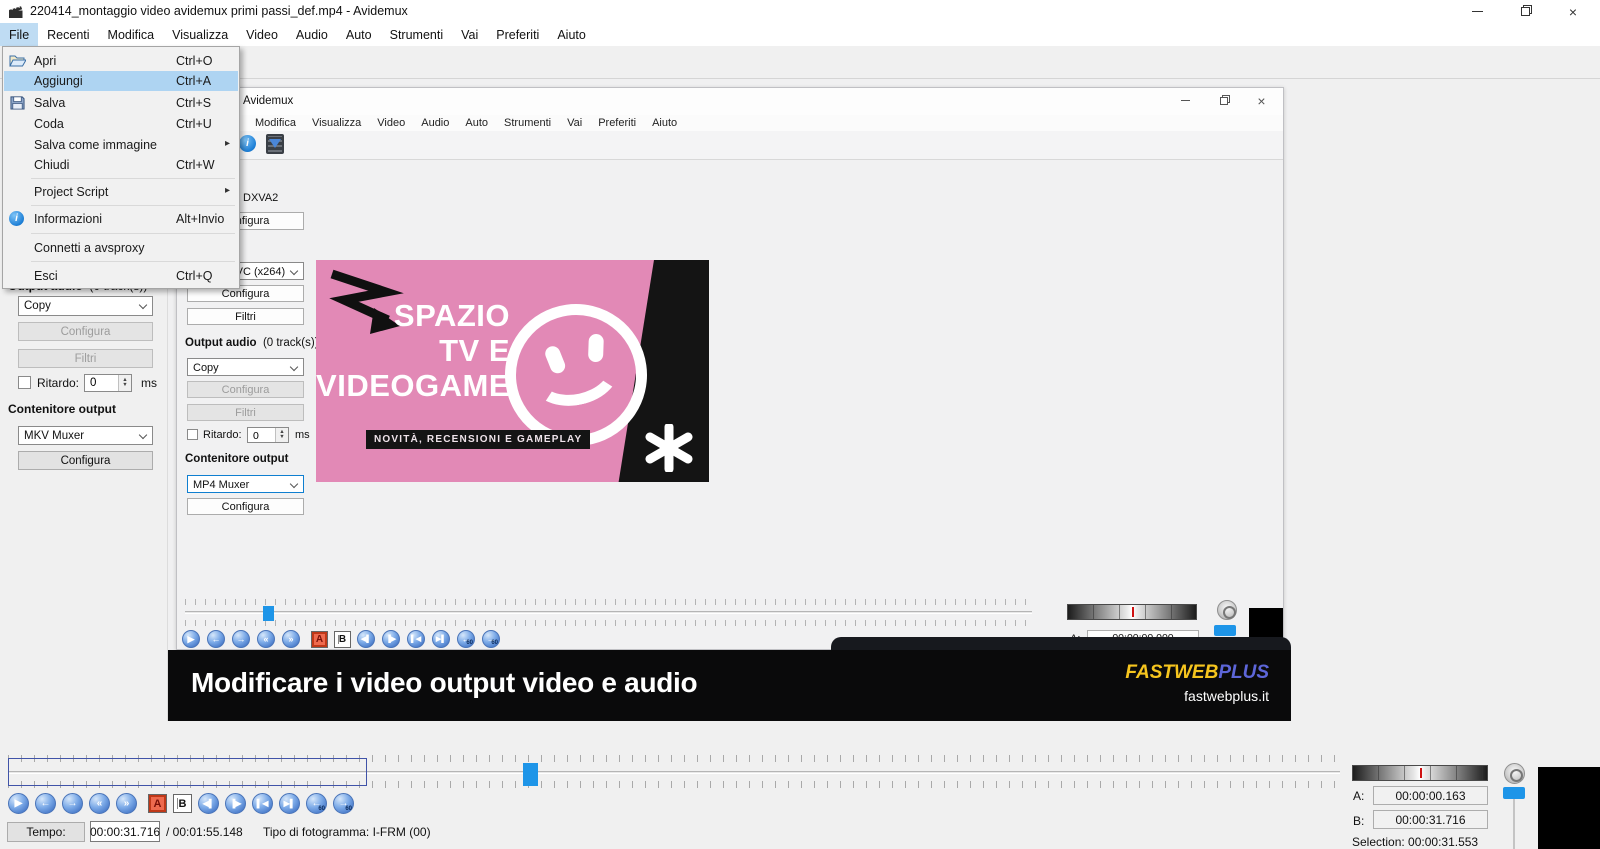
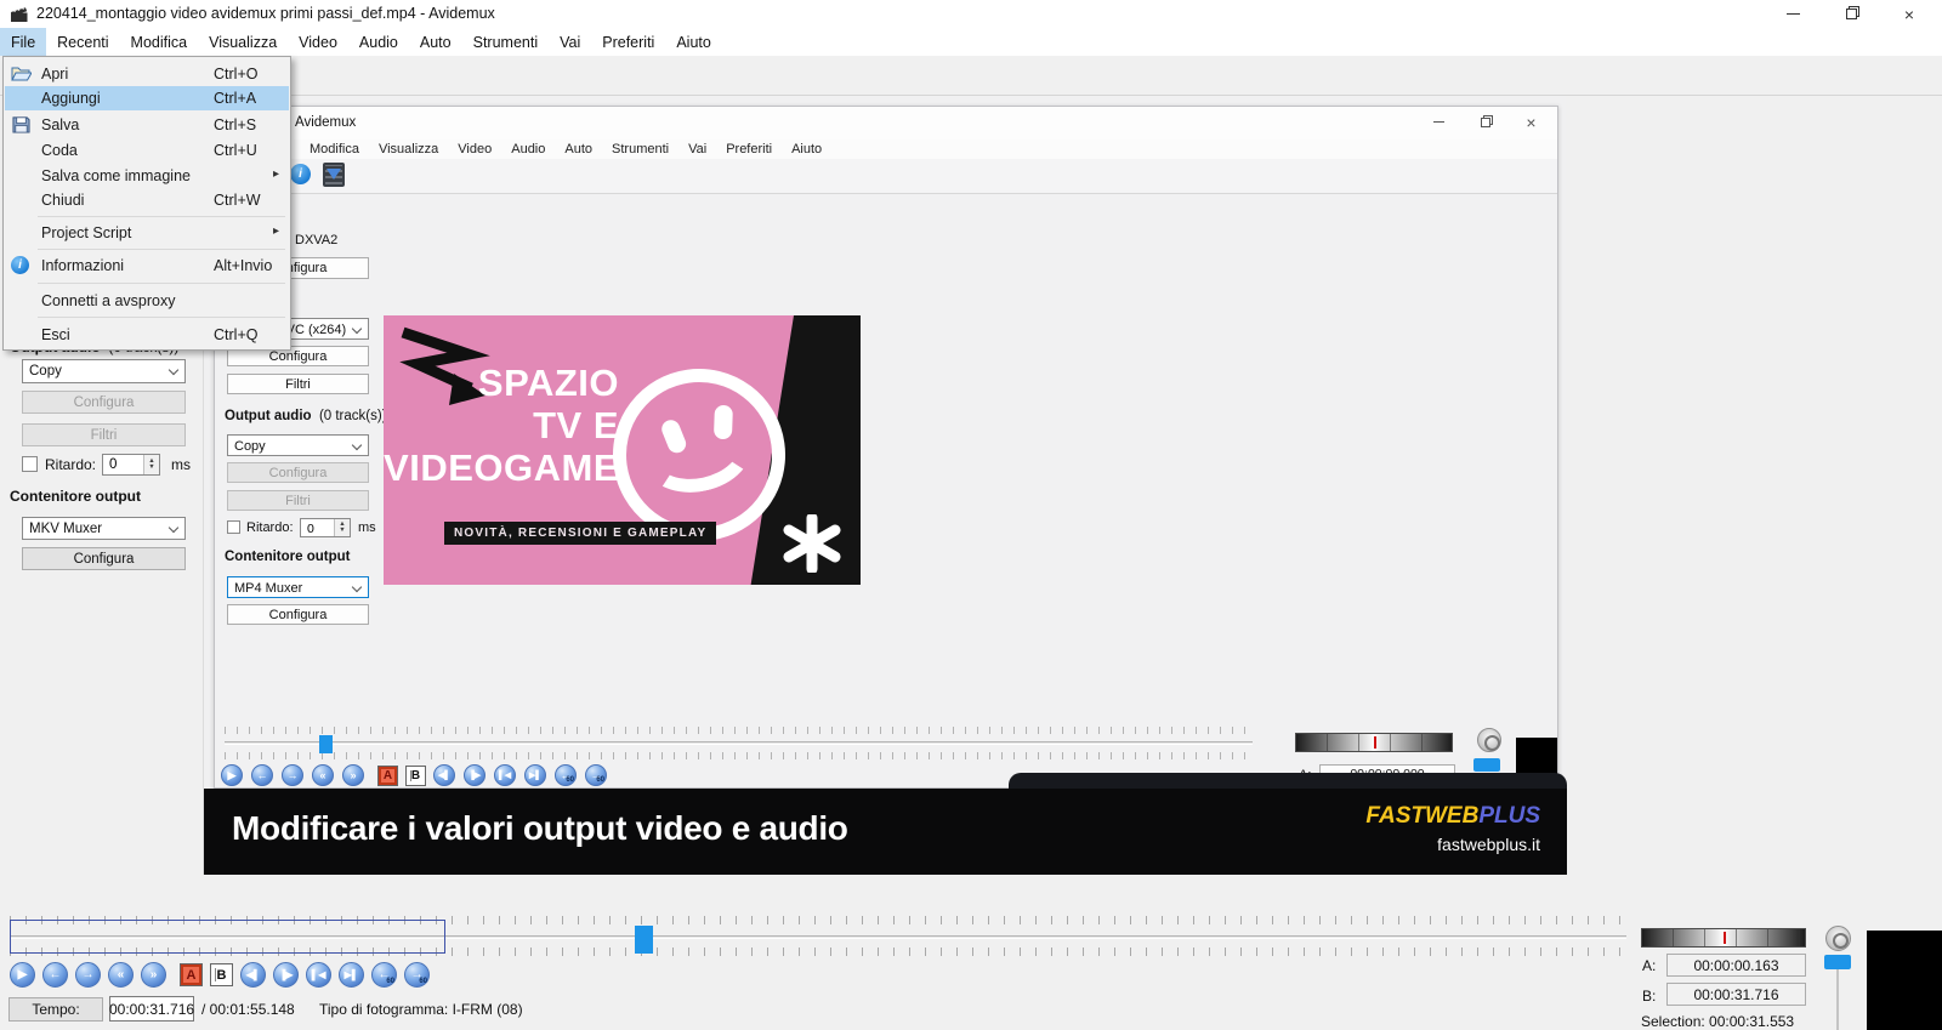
  220414_montaggio video avidemux primi passi_def.mp4 - Avidemux
  ×
  File
  Recenti
  Modifica
  Visualizza
  Video
  Audio
  Auto
  Strumenti
  Vai
  Preferiti
  Aiuto
  Copy
  Configura
  Filtri
  Ritardo:
  0
  ms
  Contenitore output
  MKV Muxer
  Configura
  Avidemux
  ×
  Modifica
  Visualizza
  Video
  Audio
  Auto
  Strumenti
  Vai
  Preferiti
  Aiuto
  i
  DXVA2
  Configura
  Filtri
  Output audio (0 track(s)
  Copy
  Configura
  Filtri
  Ritardo:
  0
  ms
  Contenitore output
  MP4 Muxer
  Configura
  SPAZIO
  TV E
  VIDEOGAME
  NOVITÀ, RECENSIONI E GAMEPLAY
  ▶
  ←
  →
  «
  »
  A
  B
  ←
  →
- Modificare i video output video e audio
+ Modificare i valori output video e audio
  FASTWEBPLUS
  fastwebplus.it
  ▶
  ←
  →
  «
  »
  A
  B
  ◀▌
  ▐▶
  ▌◀
  ▶▌
  ←
  →
  Tempo:
  00:00:31.716
  / 00:01:55.148
- Tipo di fotogramma: I-FRM (00)
+ Tipo di fotogramma: I-FRM (08)
  A:
  00:00:00.163
  B:
  00:00:31.716
  Selection: 00:00:31.553
  Apri
  Ctrl+O
  Aggiungi
  Ctrl+A
  Salva
  Ctrl+S
  Coda
  Ctrl+U
  Salva come immagine
  ▸
  Chiudi
  Ctrl+W
  Project Script
  ▸
  i
  Informazioni
  Alt+Invio
  Connetti a avsproxy
  Esci
  Ctrl+Q
